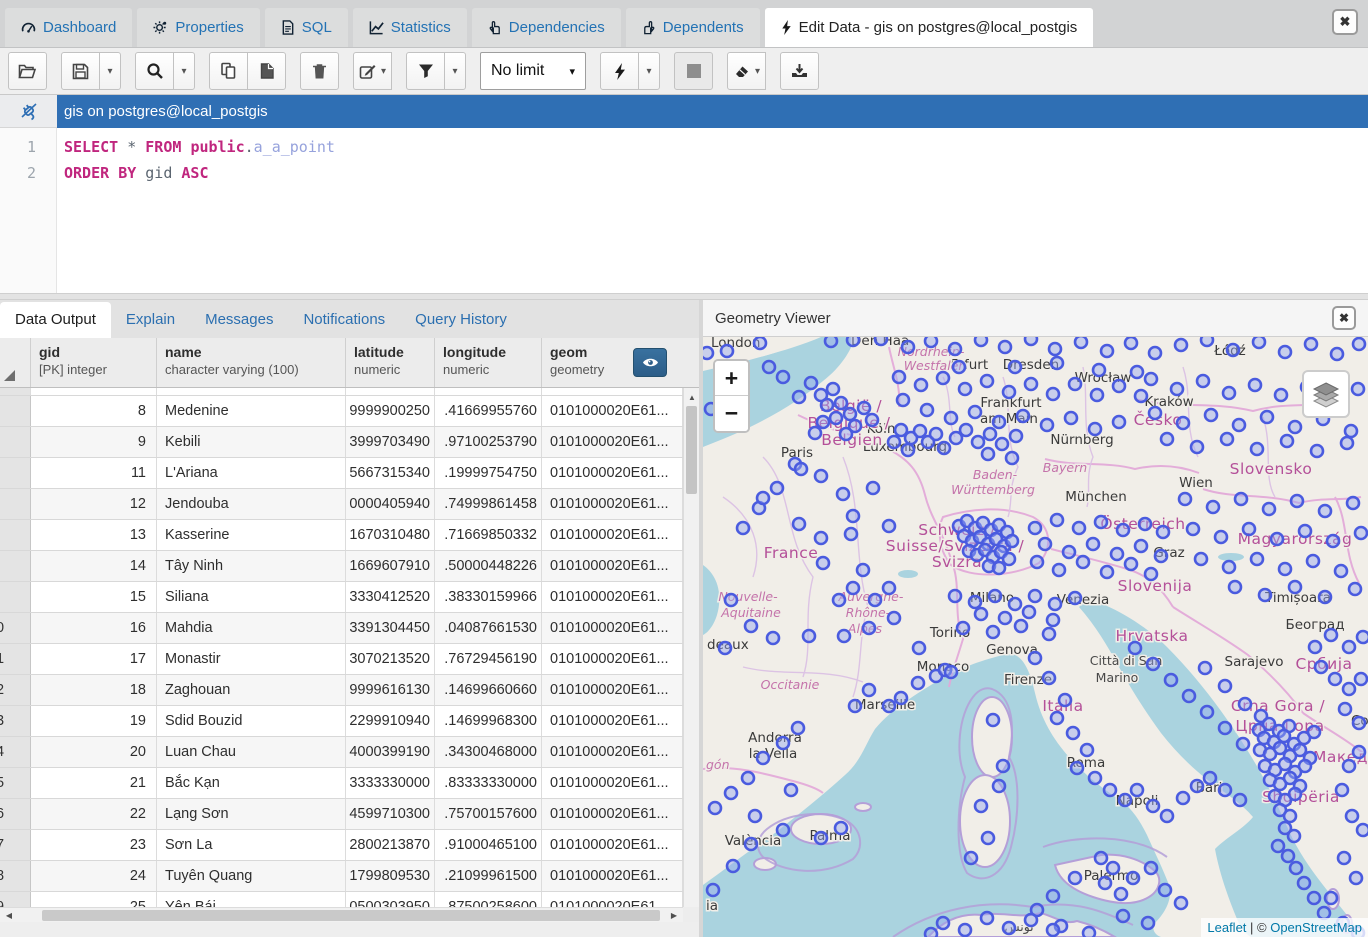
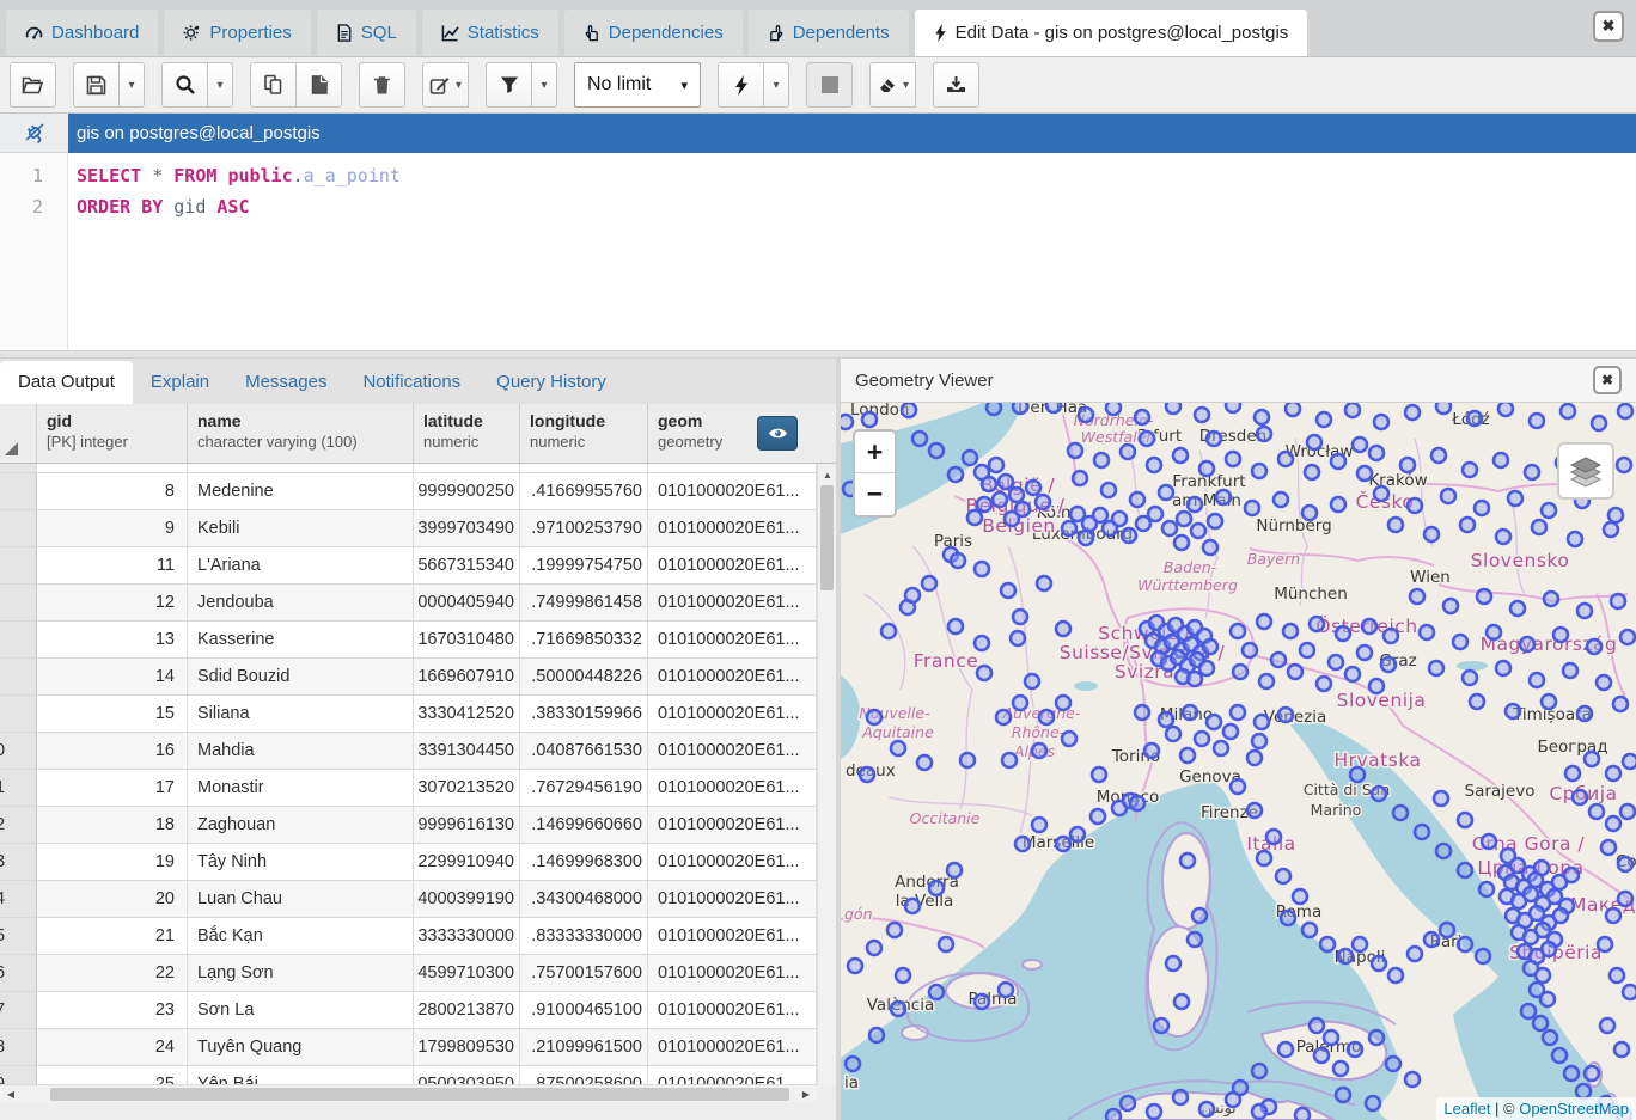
  Dashboard
  Properties
  SQL
  Statistics
  Dependencies
  Dependents
  Edit Data - gis on postgres@local_postgis
  ✖
  ▾
  ▾
  ▾
  ▾
  No limit
  ▾
  ▾
  ▾
  gis on postgres@local_postgis
  1
  2
  SELECT * FROM public.a_a_point
  ORDER BY gid ASC
  Data Output
  Explain
  Messages
  Notifications
  Query History
  gid
  [PK] integer
  name
  character varying (100)
  latitude
  numeric
  longitude
  numeric
  geom
  geometry
  8
  Medenine
  9999900250
  .41669955760
  0101000020E61...
  9
  Kebili
  3999703490
  .97100253790
  0101000020E61...
  11
  L'Ariana
  5667315340
  .19999754750
  0101000020E61...
  12
  Jendouba
  0000405940
  .74999861458
  0101000020E61...
  13
  Kasserine
  1670310480
  .71669850332
  0101000020E61...
  14
- Tây Ninh
+ Sdid Bouzid
  1669607910
  .50000448226
  0101000020E61...
  15
  Siliana
  3330412520
  .38330159966
  0101000020E61...
  0
  16
  Mahdia
  3391304450
  .04087661530
  0101000020E61...
  1
  17
  Monastir
  3070213520
  .76729456190
  0101000020E61...
  2
  18
  Zaghouan
  9999616130
  .14699660660
  0101000020E61...
  3
  19
- Sdid Bouzid
+ Tây Ninh
  2299910940
  .14699968300
  0101000020E61...
  4
  20
  Luan Chau
  4000399190
  .34300468000
  0101000020E61...
  5
  21
  Bắc Kạn
  3333330000
  .83333330000
  0101000020E61...
  6
  22
  Lạng Sơn
  4599710300
  .75700157600
  0101000020E61...
  7
  23
  Sơn La
  2800213870
  .91000465100
  0101000020E61...
  8
  24
  Tuyên Quang
  1799809530
  .21099961500
  0101000020E61...
  ▲
  ◀
  ▶
  Geometry Viewer
  ✖
  London
  Den Haa
  Köln
  Erfurt
  Dresden
  Łódź
  Wrocław
  Kraków
  Frankfurt
  am Main
  Luxembourg
  Paris
  Nürnberg
  München
  Wien
  Graz
  Venezia
  Milano
  Torino
  Timișoara
  Београд
  Sarajevo
  Genova
  Firenze
  Monaco
  Marseille
  Andorra
  la Vella
  València
  Palma
  Roma
  Napoli
  Bari
  Palermo
  Città di San
  Marino
  تونس
  ia
  deaux
  gón
  Nordrhein-
  Westfalen
  België /
  Belgique /
  Belgien
  France
  Bayern
  Baden-
  Württemberg
  Schweiz /
  Suisse/Svizzera /
  Svizra
  Česko
  Slovensko
  Österreich
  Magyarország
  Slovenija
  Hrvatska
  Nouvelle-
  Aquitaine
  Auvergne-
  Rhône-
  Alpes
  Occitanie
  Italia
  Crna Gora /
  Црна Гора
  Србија
  Shqipëria
  Макед
  +
  −
  Leaflet | © OpenStreetMap
